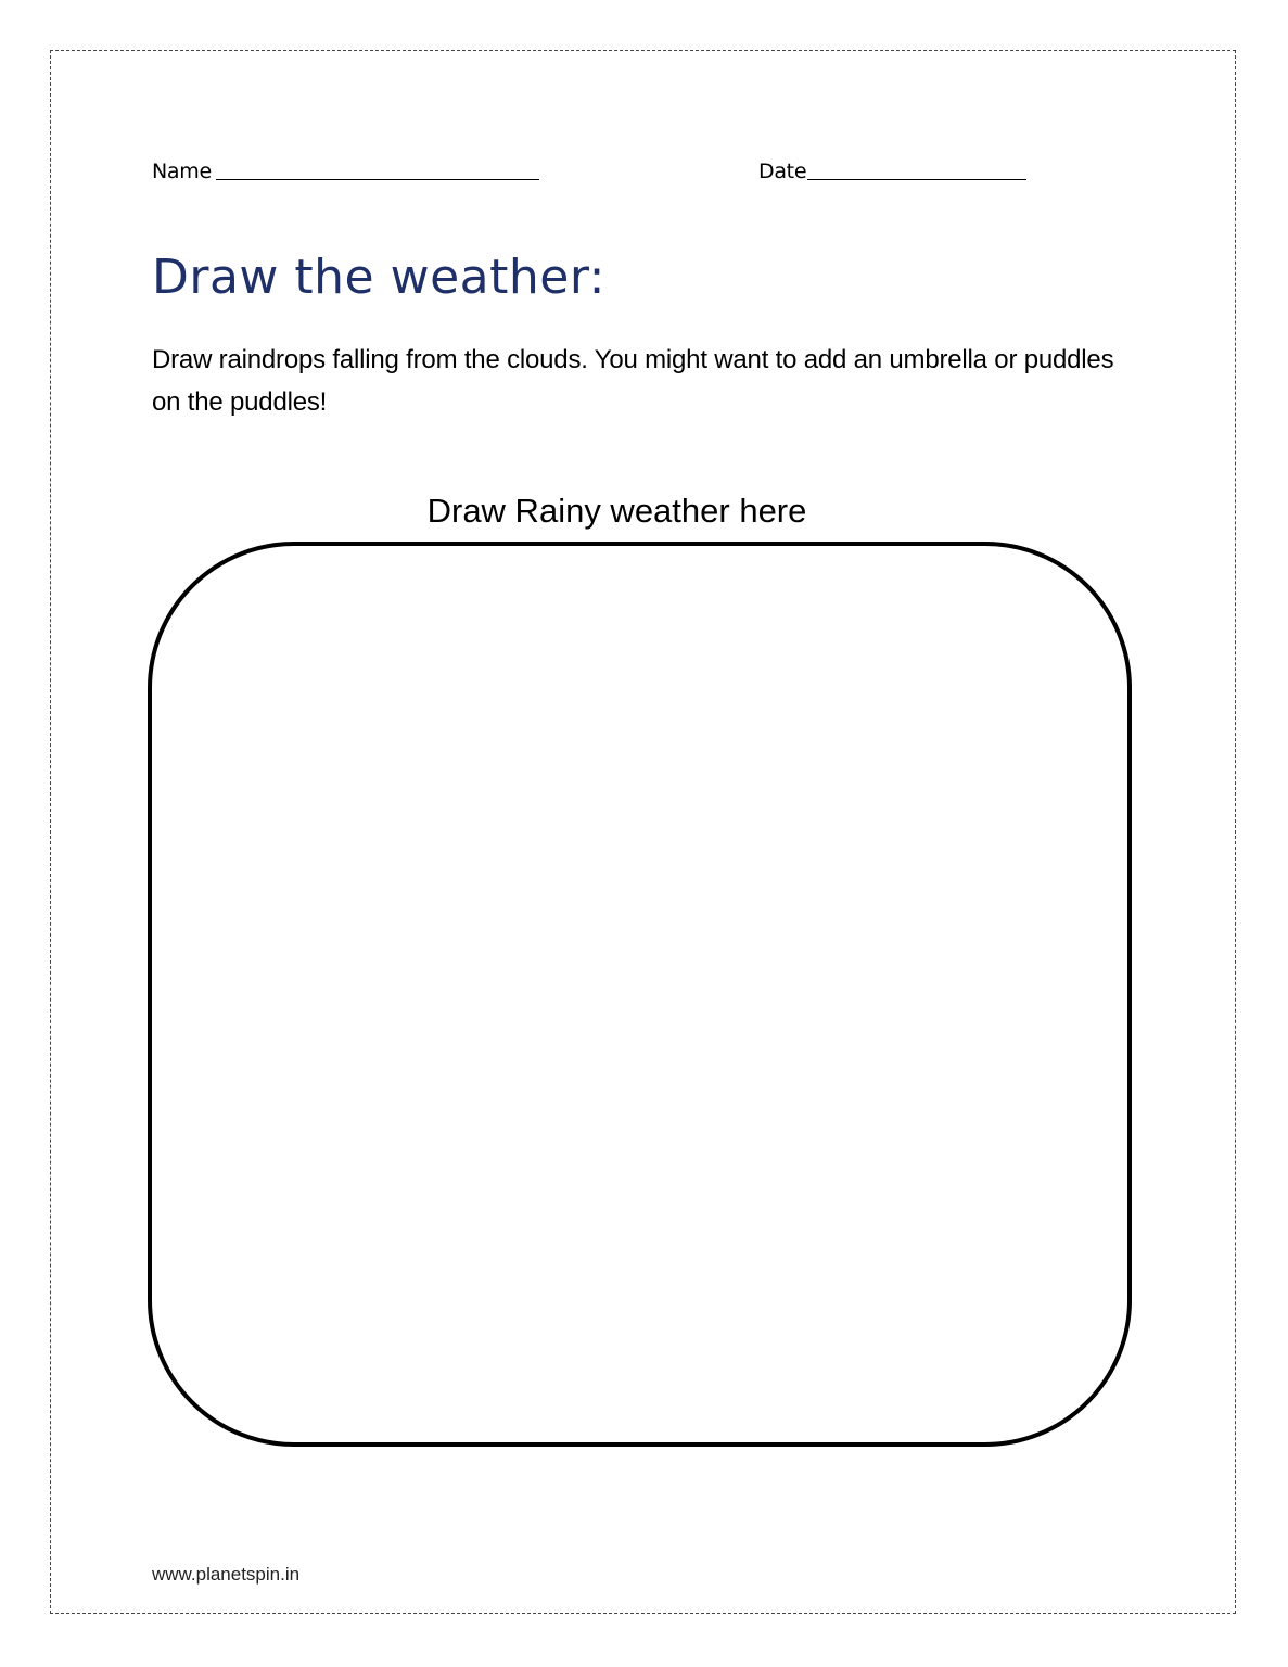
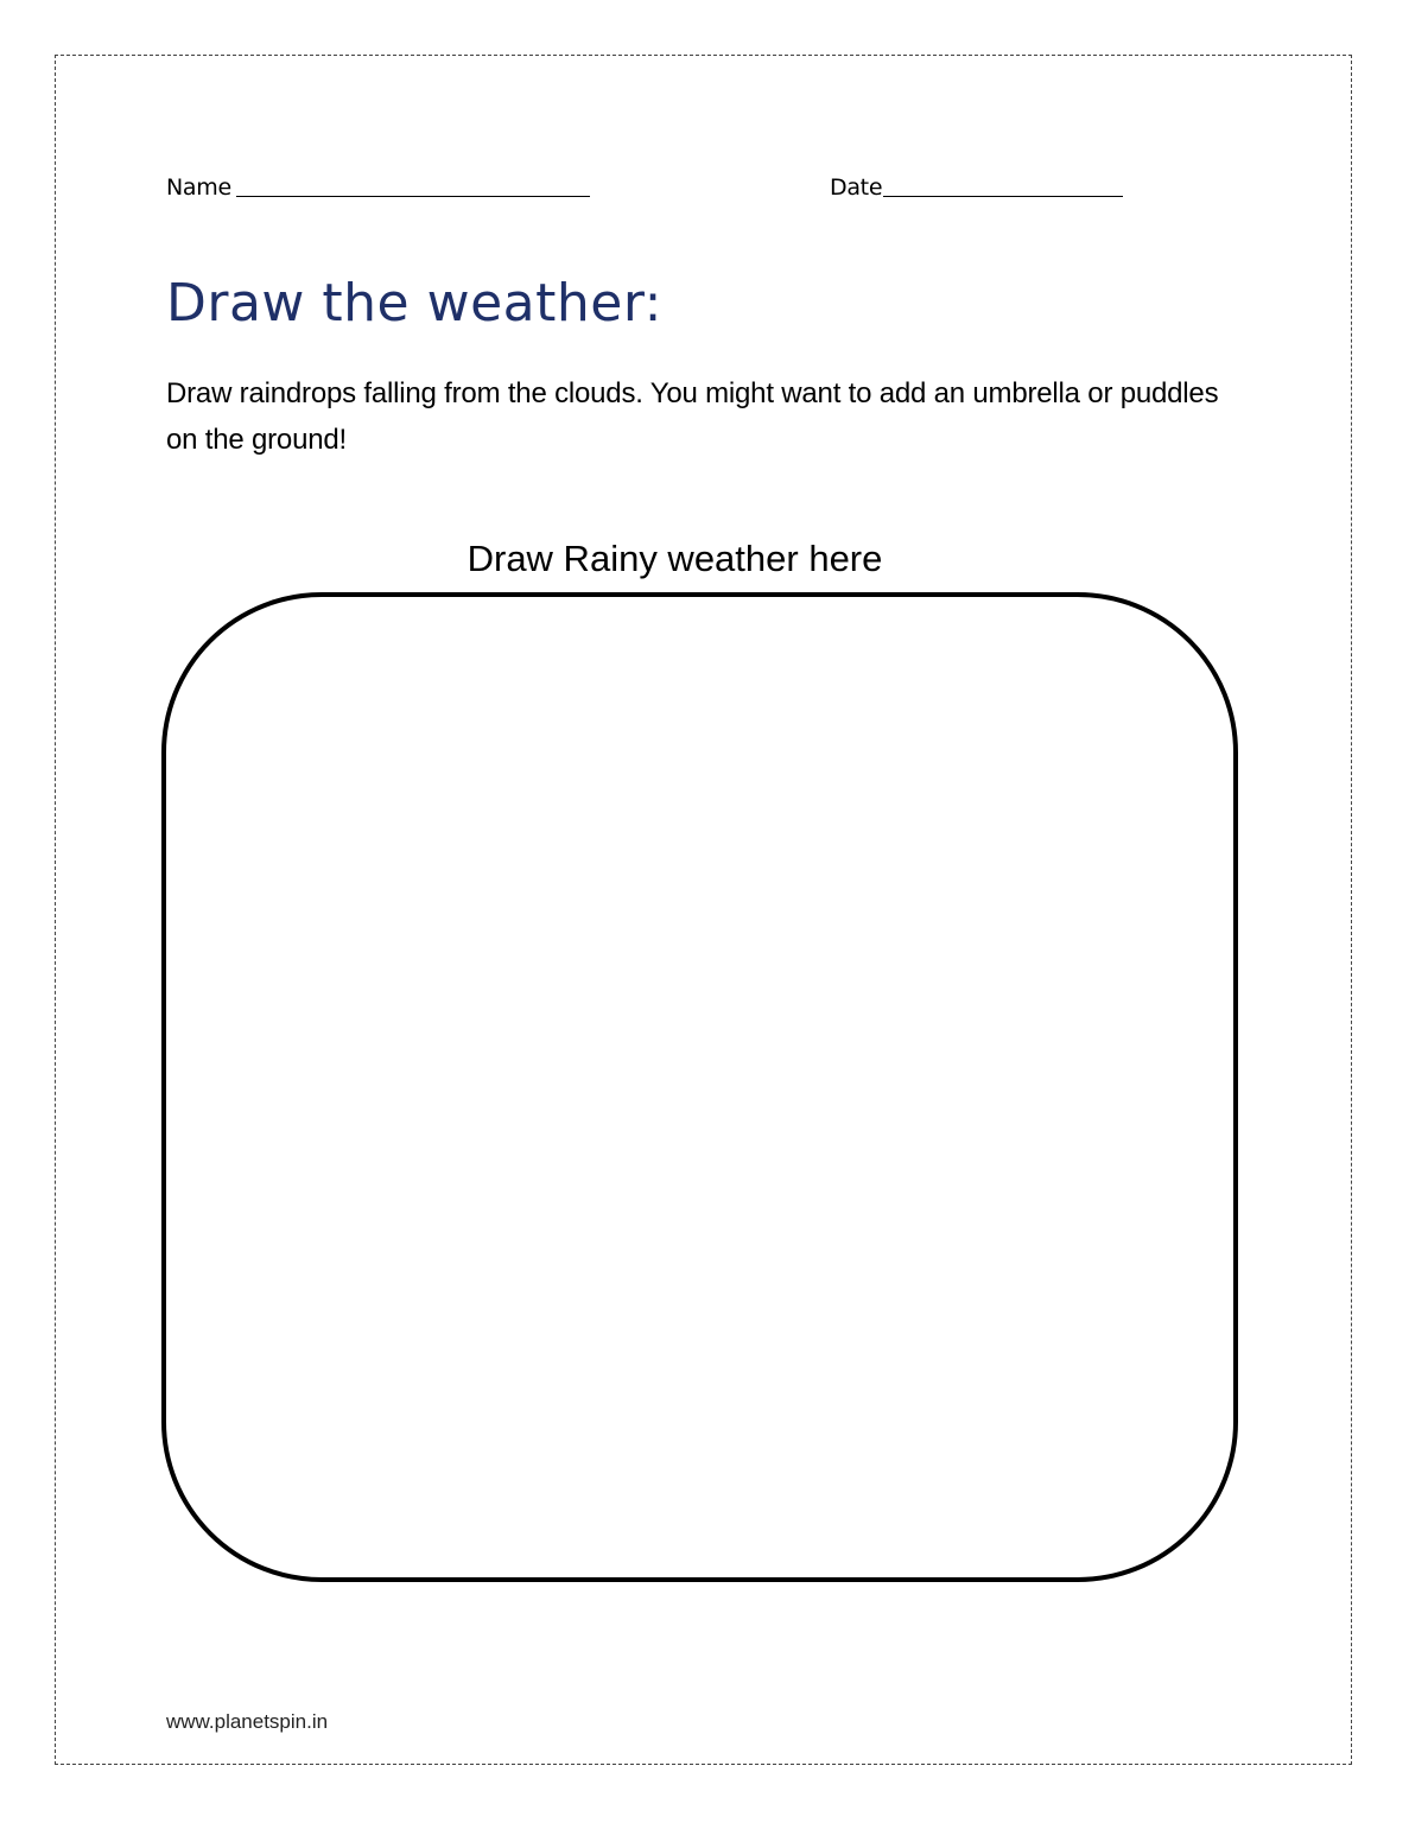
  Name
  Date
  Draw the weather:
- Draw raindrops falling from the clouds. You might want to add an umbrella or puddles on the puddles!
+ Draw raindrops falling from the clouds. You might want to add an umbrella or puddles on the ground!
  Draw Rainy weather here
  www.planetspin.in
